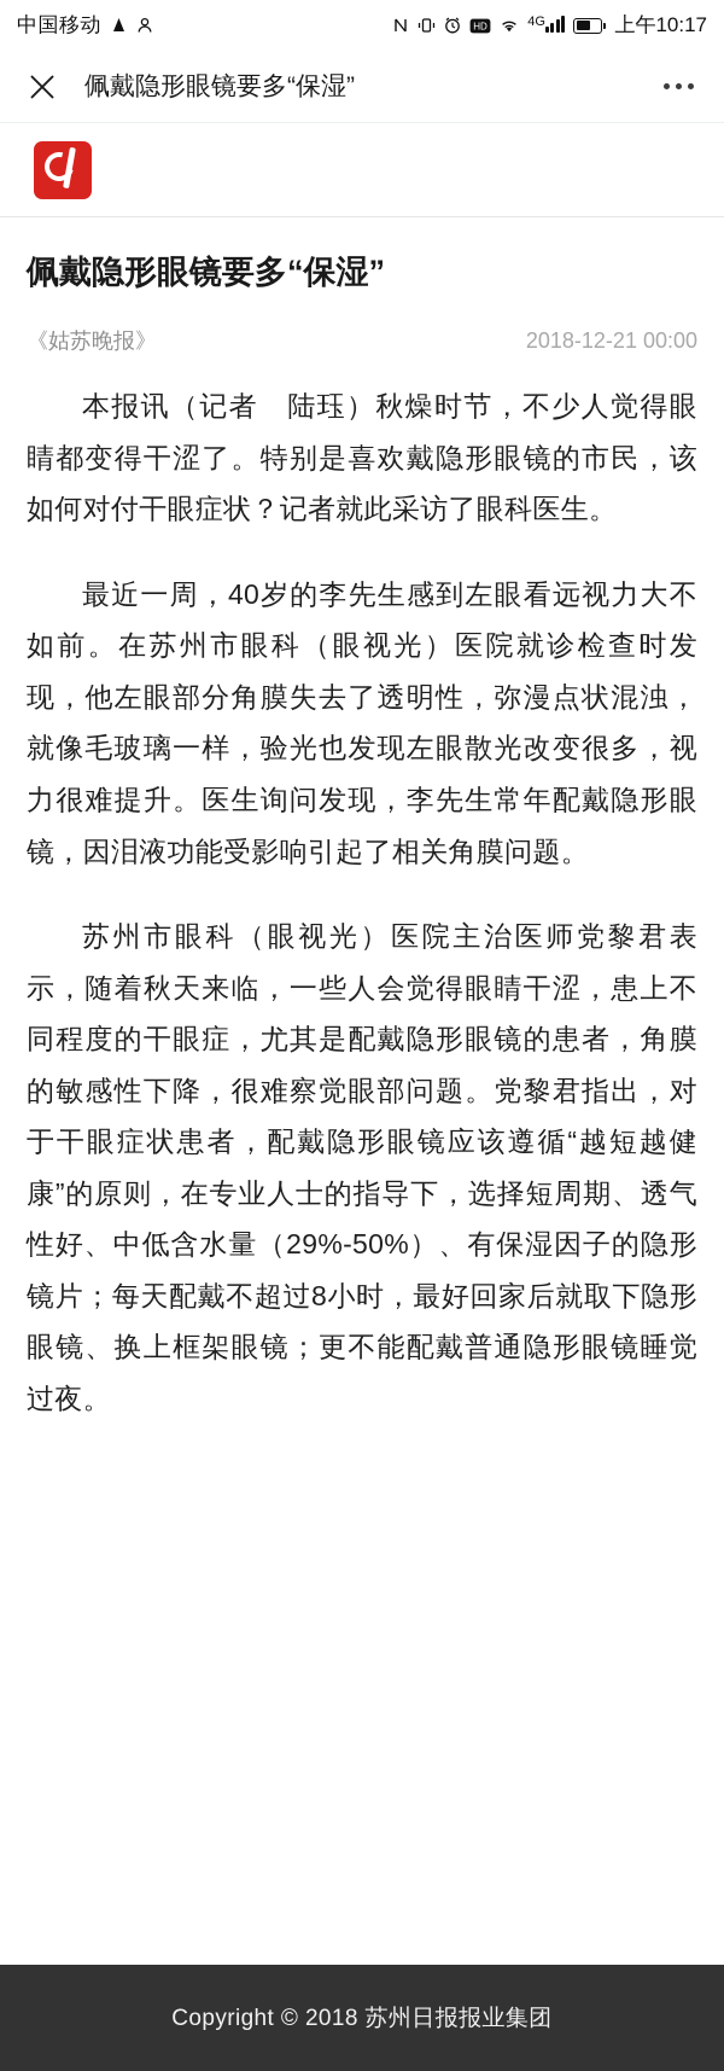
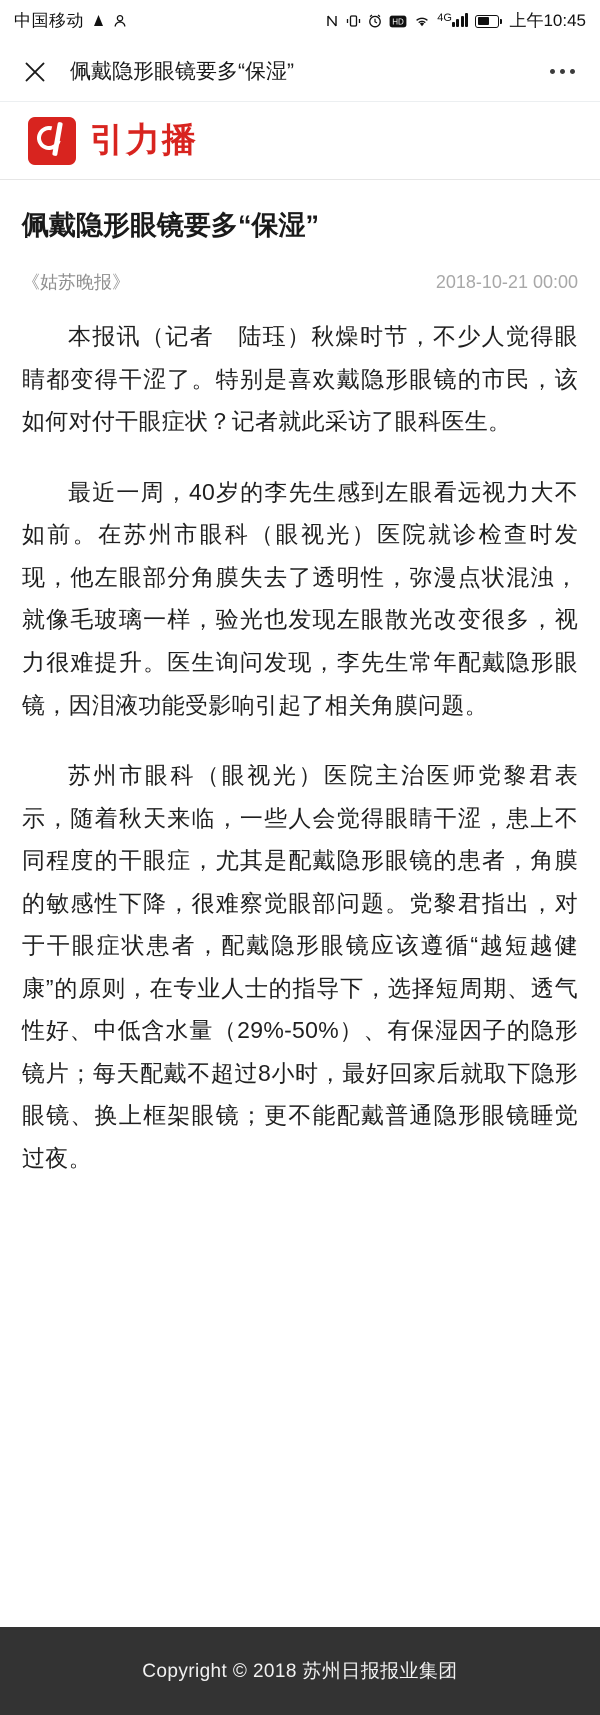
  中国移动
  HD
  4G
- 上午10:17
+ 上午10:45
  佩戴隐形眼镜要多“保湿”
+ 引力播
  佩戴隐形眼镜要多“保湿”
  《姑苏晚报》
- 2018-12-21 00:00
+ 2018-10-21 00:00
  本报讯（记者 陆珏）秋燥时节，不少人觉得眼睛都变得干涩了。特别是喜欢戴隐形眼镜的市民，该如何对付干眼症状？记者就此采访了眼科医生。
  最近一周，40岁的李先生感到左眼看远视力大不如前。在苏州市眼科（眼视光）医院就诊检查时发现，他左眼部分角膜失去了透明性，弥漫点状混浊，就像毛玻璃一样，验光也发现左眼散光改变很多，视力很难提升。医生询问发现，李先生常年配戴隐形眼镜，因泪液功能受影响引起了相关角膜问题。
  苏州市眼科（眼视光）医院主治医师党黎君表示，随着秋天来临，一些人会觉得眼睛干涩，患上不同程度的干眼症，尤其是配戴隐形眼镜的患者，角膜的敏感性下降，很难察觉眼部问题。党黎君指出，对于干眼症状患者，配戴隐形眼镜应该遵循“越短越健康”的原则，在专业人士的指导下，选择短周期、透气性好、中低含水量（29%-50%）、有保湿因子的隐形镜片；每天配戴不超过8小时，最好回家后就取下隐形眼镜、换上框架眼镜；更不能配戴普通隐形眼镜睡觉过夜。
  Copyright © 2018 苏州日报报业集团
